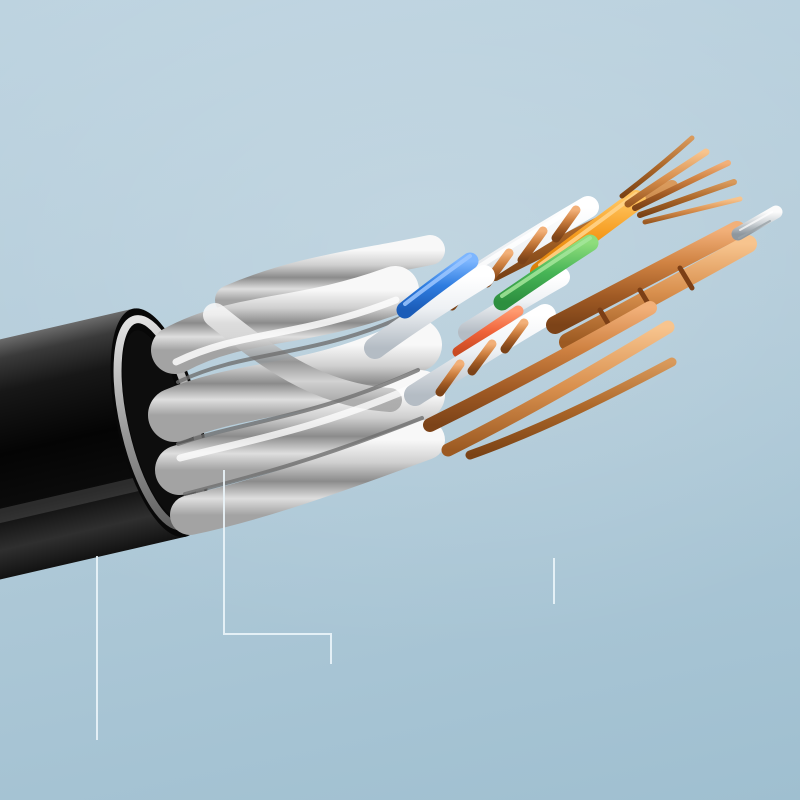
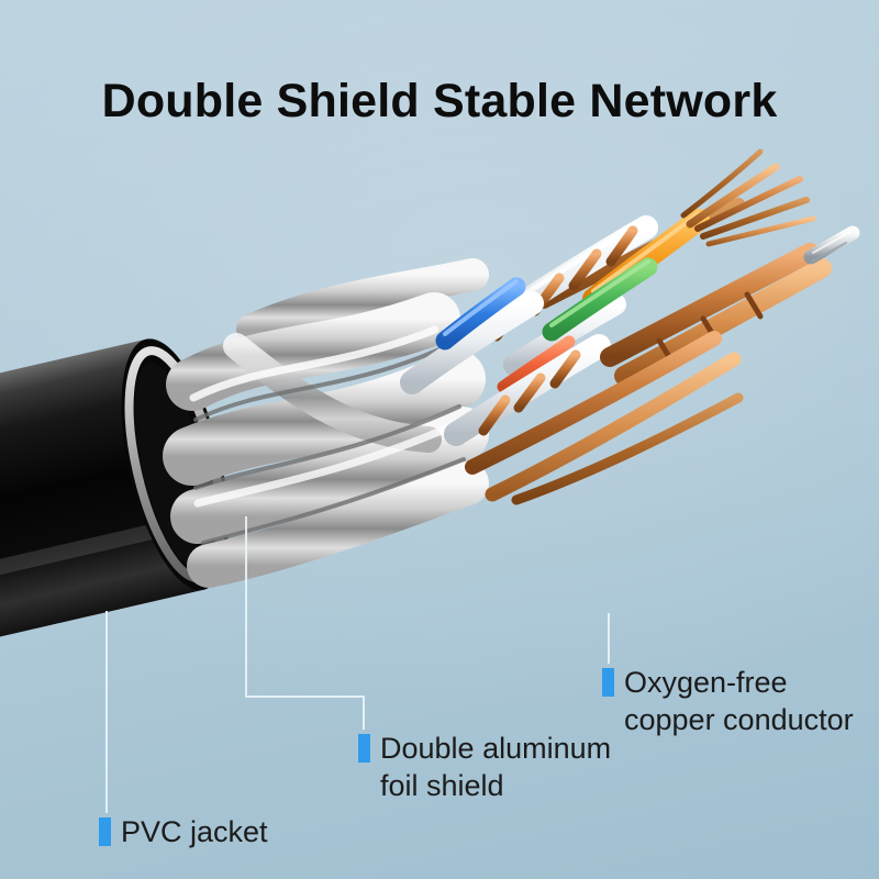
+ Double Shield Stable Network
+ Oxygen-free
+ copper conductor
+ Double aluminum
+ foil shield
+ PVC jacket
